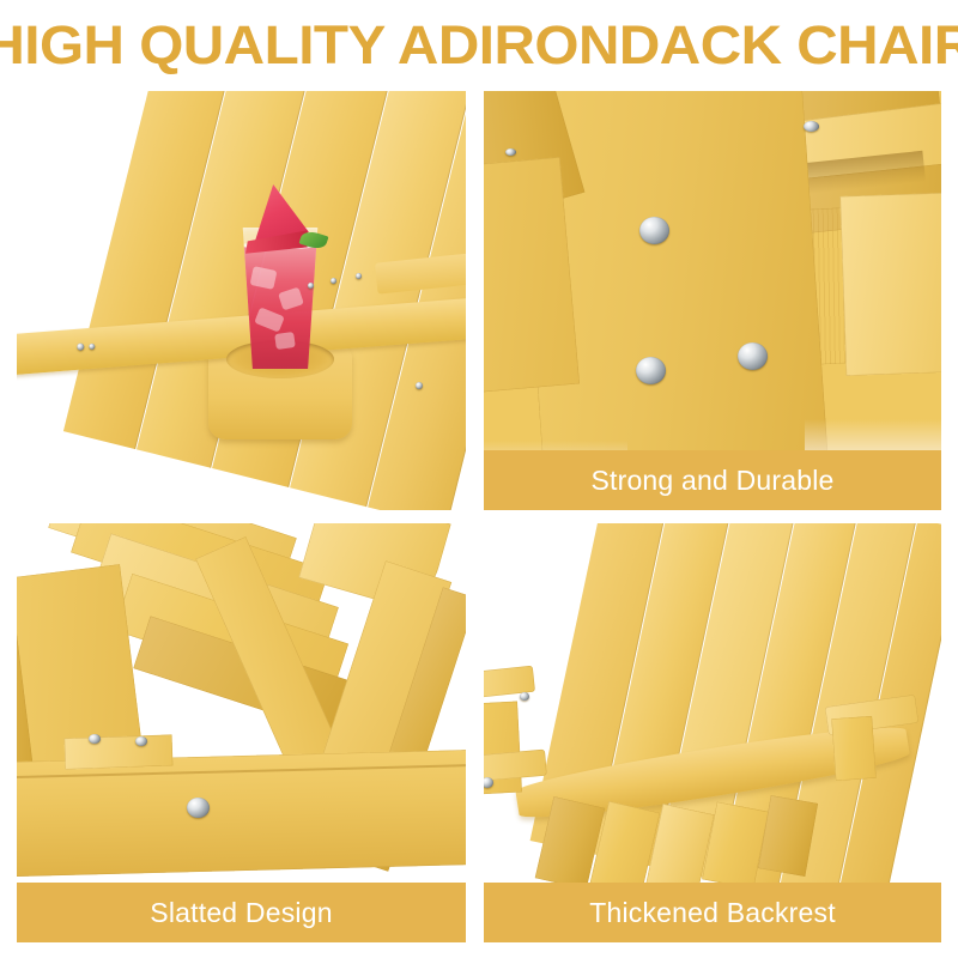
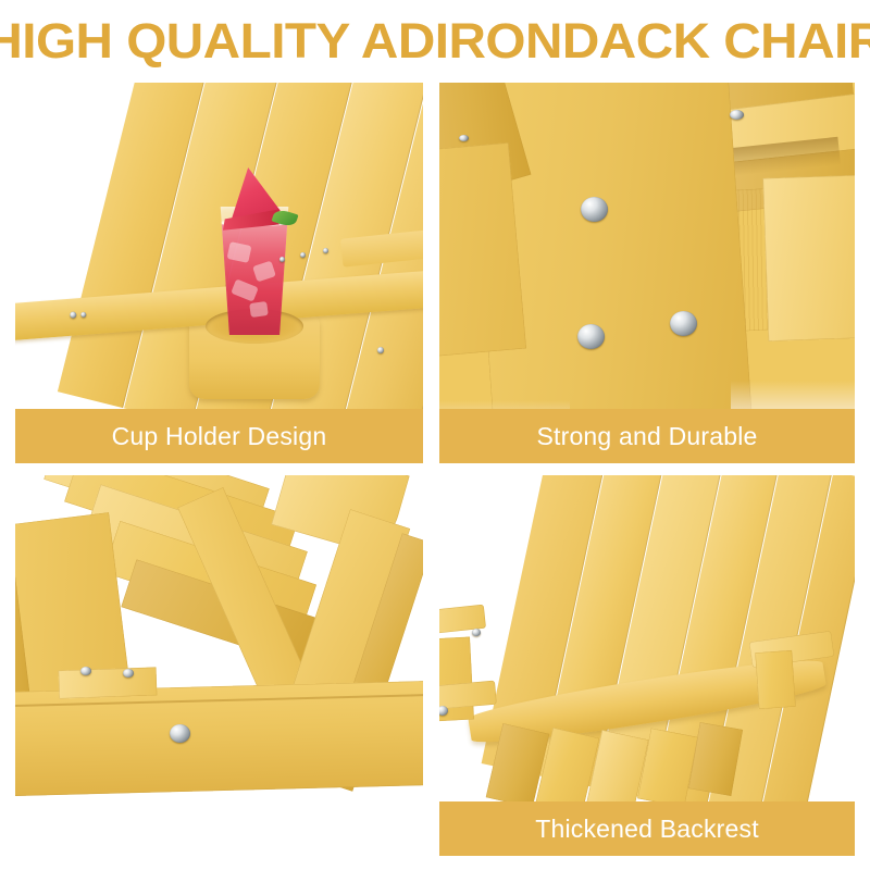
  HIGH QUALITY ADIRONDACK CHAIR
+ Cup Holder Design
  Strong and Durable
- Slatted Design
  Thickened Backrest
